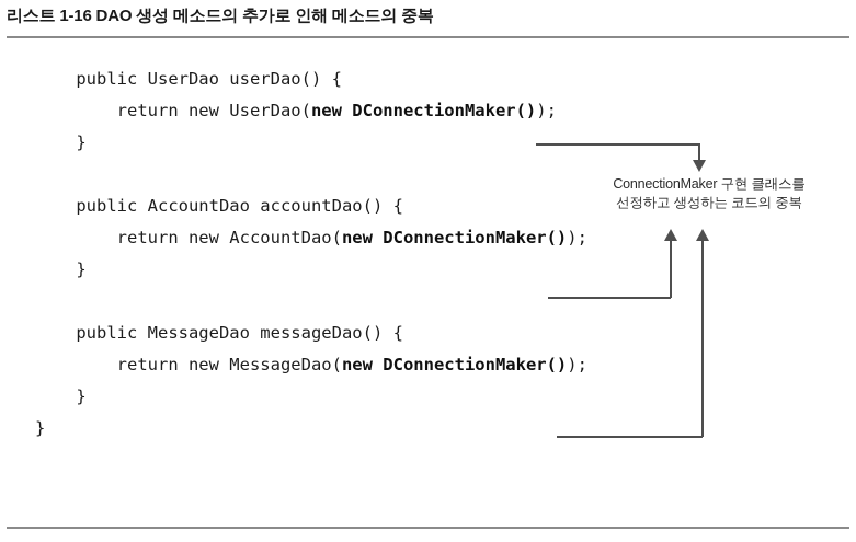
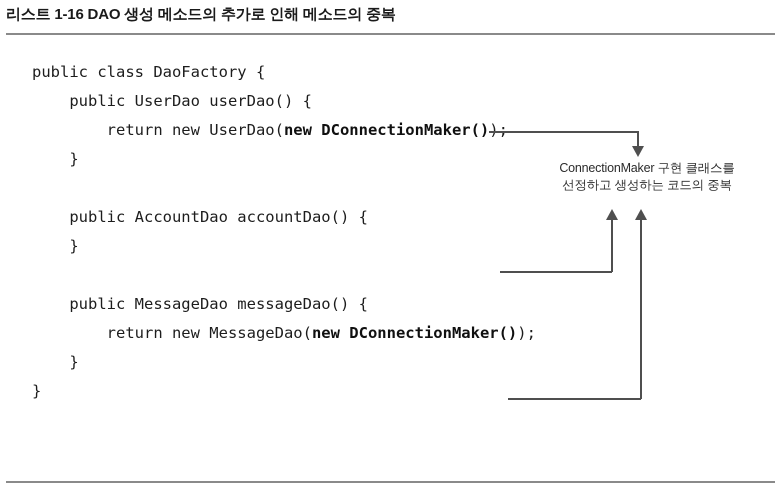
  리스트 1-16 DAO 생성 메소드의 추가로 인해 메소드의 중복
+ public class DaoFactory {
  public UserDao userDao() {
  return new UserDao(new DConnectionMaker());
  }
  public AccountDao accountDao() {
- return new AccountDao(new DConnectionMaker());
  }
  public MessageDao messageDao() {
  return new MessageDao(new DConnectionMaker());
  }
  }
  ConnectionMaker 구현 클래스를
  선정하고 생성하는 코드의 중복
